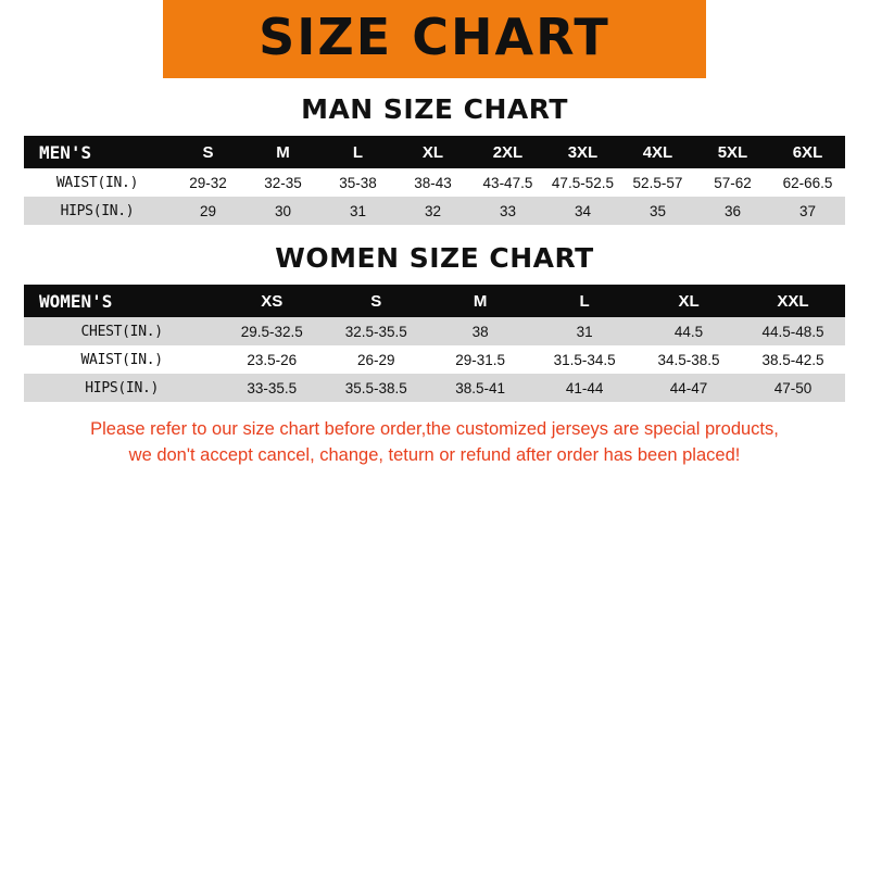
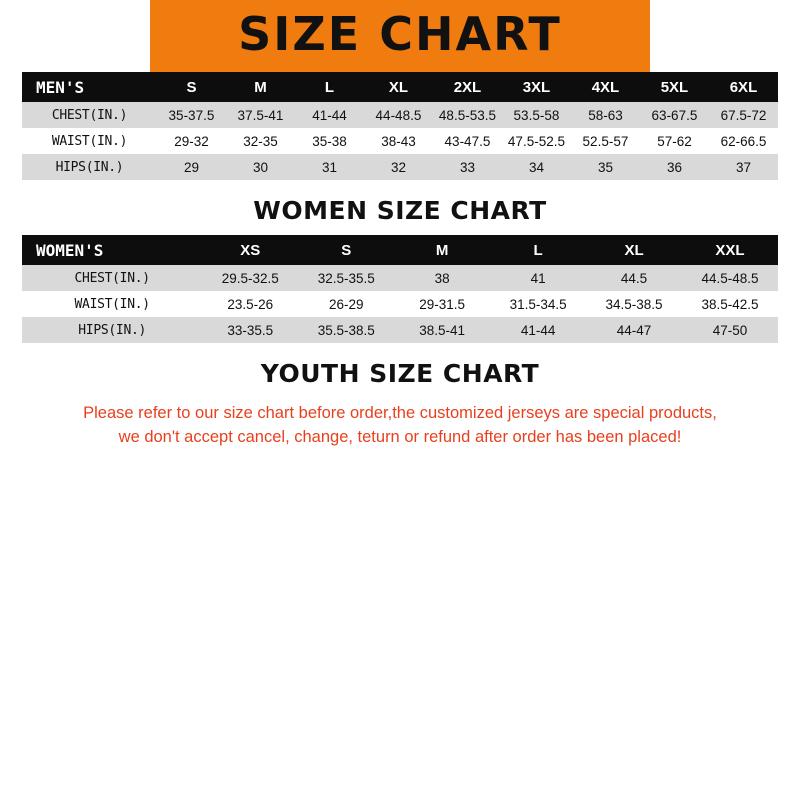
  SIZE CHART
- MAN SIZE CHART
  MEN'S	S	M	L	XL	2XL	3XL	4XL	5XL	6XL
+ CHEST(IN.)	35-37.5	37.5-41	41-44	44-48.5	48.5-53.5	53.5-58	58-63	63-67.5	67.5-72
  WAIST(IN.)	29-32	32-35	35-38	38-43	43-47.5	47.5-52.5	52.5-57	57-62	62-66.5
  HIPS(IN.)	29	30	31	32	33	34	35	36	37
  WOMEN SIZE CHART
  WOMEN'S	XS	S	M	L	XL	XXL
- CHEST(IN.)	29.5-32.5	32.5-35.5	38	31	44.5	44.5-48.5
+ CHEST(IN.)	29.5-32.5	32.5-35.5	38	41	44.5	44.5-48.5
  WAIST(IN.)	23.5-26	26-29	29-31.5	31.5-34.5	34.5-38.5	38.5-42.5
  HIPS(IN.)	33-35.5	35.5-38.5	38.5-41	41-44	44-47	47-50
+ YOUTH SIZE CHART
  Please refer to our size chart before order,the customized jerseys are special products,
  we don't accept cancel, change, teturn or refund after order has been placed!
